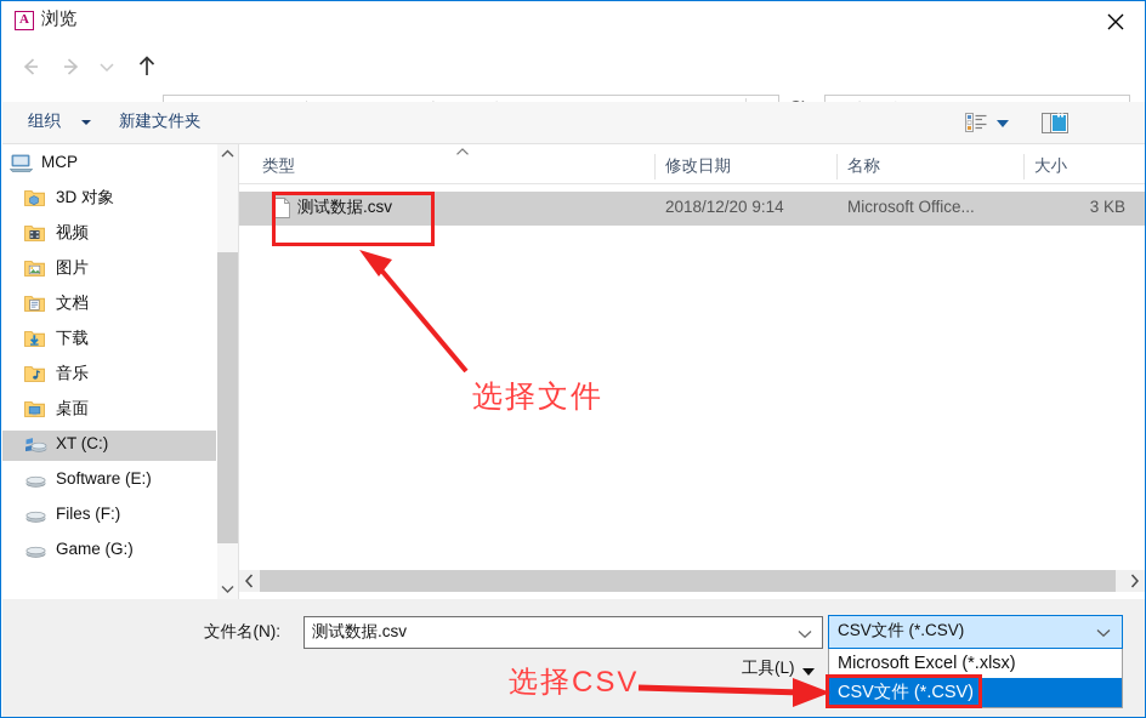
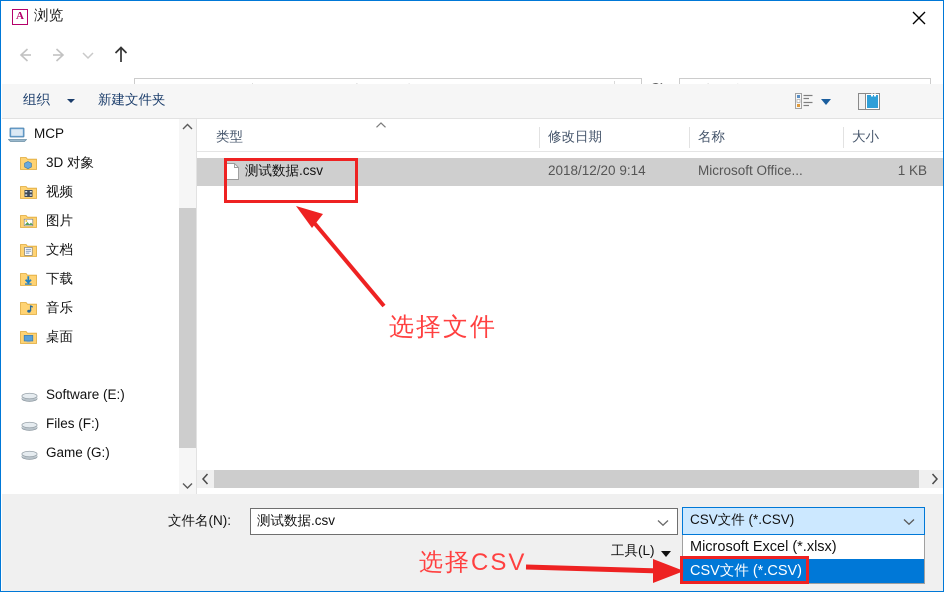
  A
  浏览
  组织
  新建文件夹
  MCP
  3D 对象
  视频
  图片
  文档
  下载
  音乐
  桌面
- XT (C:)
  Software (E:)
  Files (F:)
  Game (G:)
  类型
  修改日期
  名称
  大小
  测试数据.csv
  2018/12/20 9:14
  Microsoft Office...
- 3 KB
+ 1 KB
  文件名(N):
  测试数据.csv
  工具(L)
  CSV文件 (*.CSV)
  Microsoft Excel (*.xlsx)
  CSV文件 (*.CSV)
  选择文件
  选择CSV
